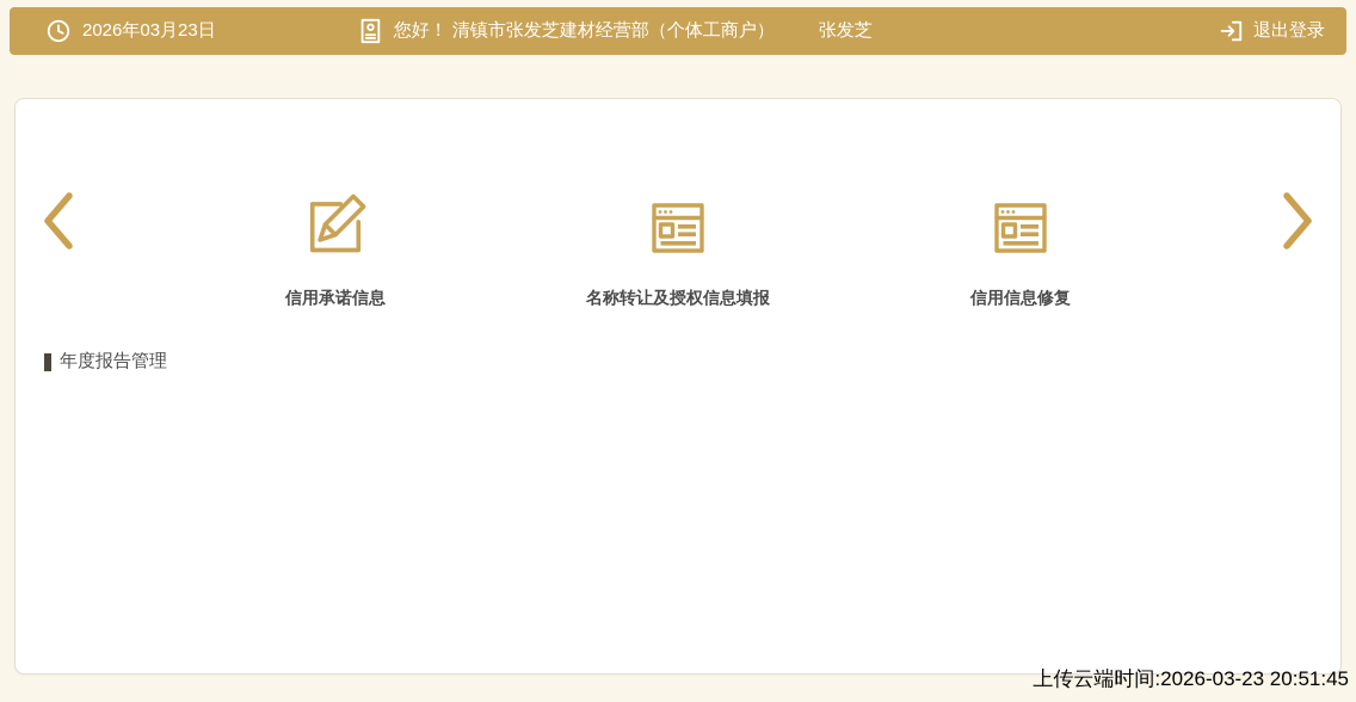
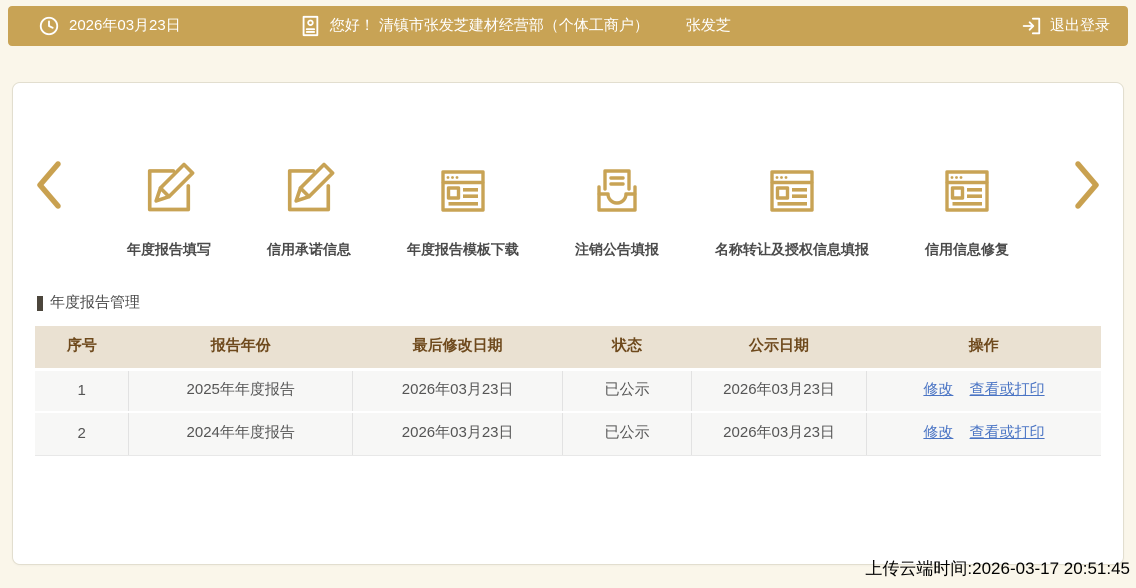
  2026年03月23日
  您好！ 清镇市张发芝建材经营部（个体工商户）
  张发芝
  退出登录
+ 年度报告填写
  信用承诺信息
+ 年度报告模板下载
+ 注销公告填报
  名称转让及授权信息填报
  信用信息修复
  年度报告管理
+ 序号	报告年份	最后修改日期	状态	公示日期	操作
+ 1	2025年年度报告	2026年03月23日	已公示	2026年03月23日	修改 查看或打印
+ 2	2024年年度报告	2026年03月23日	已公示	2026年03月23日	修改 查看或打印
- 上传云端时间:2026-03-23 20:51:45
+ 上传云端时间:2026-03-17 20:51:45
